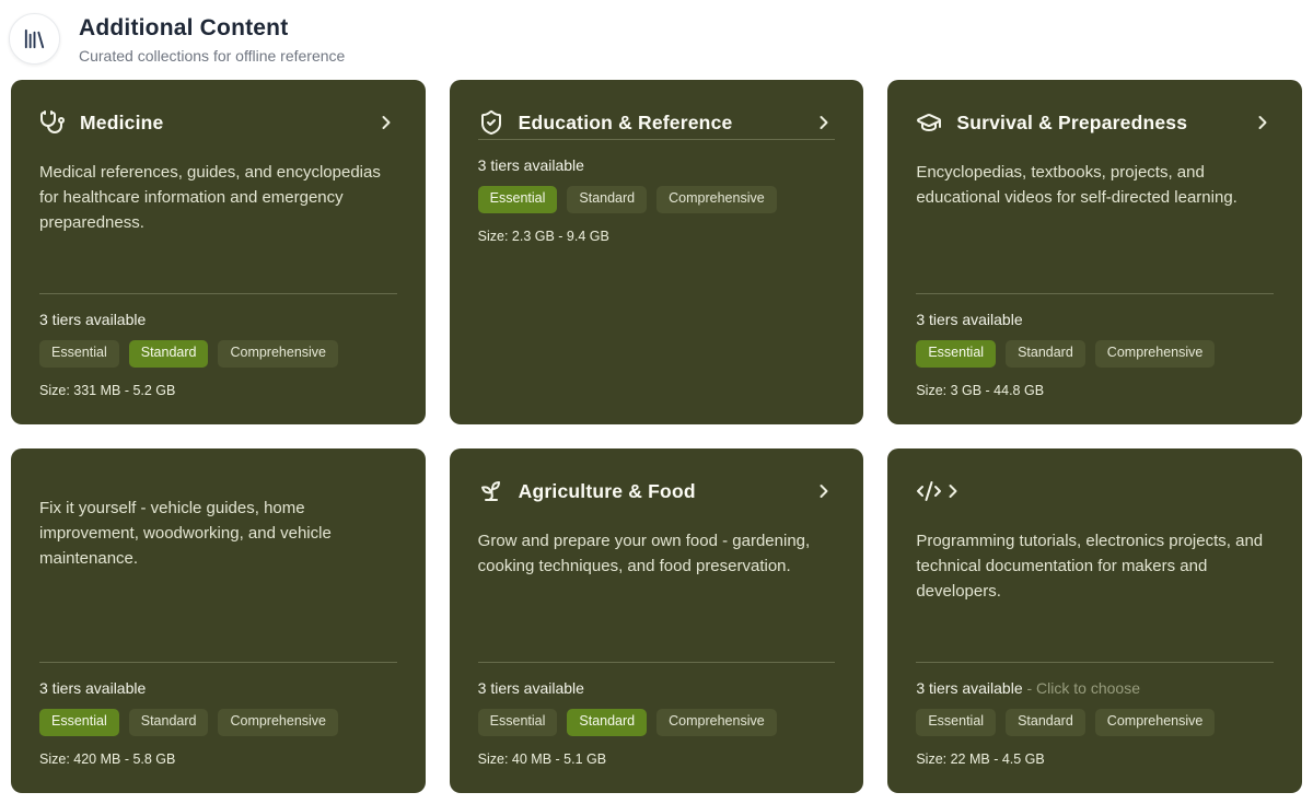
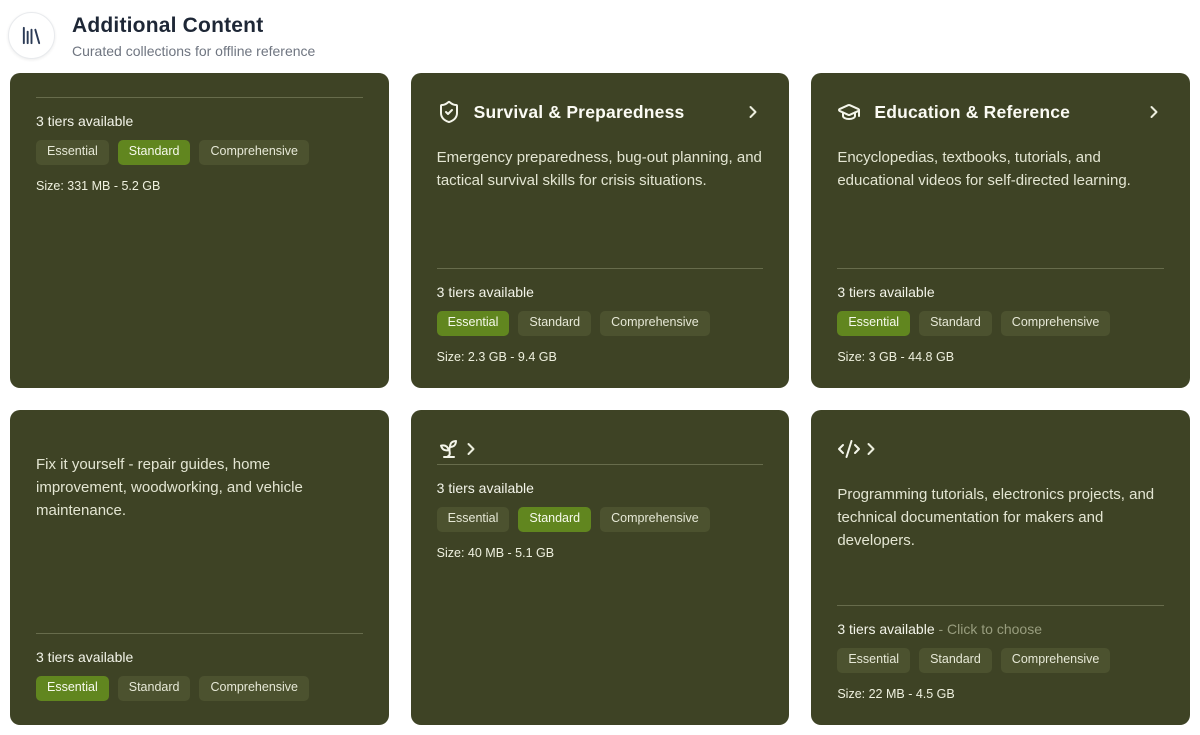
  Additional Content
  Curated collections for offline reference
- Medicine
- Medical references, guides, and encyclopedias for healthcare information and emergency preparedness.
  3 tiers available
  Essential
  Standard
  Comprehensive
  Size: 331 MB - 5.2 GB
- Education & Reference
+ Survival & Preparedness
+ Emergency preparedness, bug-out planning, and tactical survival skills for crisis situations.
  3 tiers available
  Essential
  Standard
  Comprehensive
  Size: 2.3 GB - 9.4 GB
- Survival & Preparedness
+ Education & Reference
- Encyclopedias, textbooks, projects, and educational videos for self-directed learning.
+ Encyclopedias, textbooks, tutorials, and educational videos for self-directed learning.
  3 tiers available
  Essential
  Standard
  Comprehensive
  Size: 3 GB - 44.8 GB
- Fix it yourself - vehicle guides, home improvement, woodworking, and vehicle maintenance.
+ Fix it yourself - repair guides, home improvement, woodworking, and vehicle maintenance.
  3 tiers available
  Essential
  Standard
  Comprehensive
- Size: 420 MB - 5.8 GB
- Agriculture & Food
- Grow and prepare your own food - gardening, cooking techniques, and food preservation.
  3 tiers available
  Essential
  Standard
  Comprehensive
  Size: 40 MB - 5.1 GB
  Programming tutorials, electronics projects, and technical documentation for makers and developers.
  3 tiers available - Click to choose
  Essential
  Standard
  Comprehensive
  Size: 22 MB - 4.5 GB
